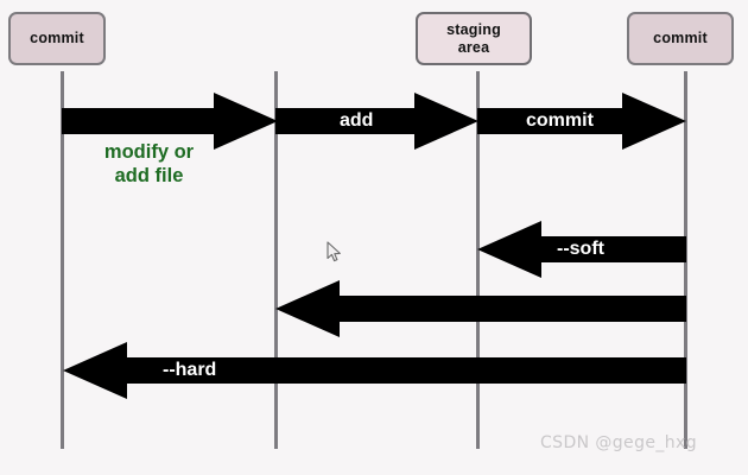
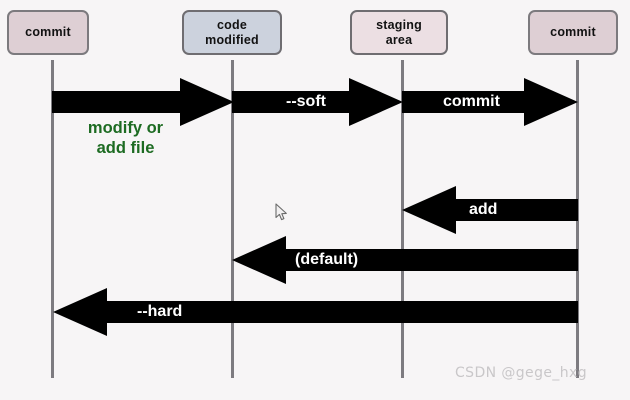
  commit
+ code
+ modified
  staging
  area
  commit
- add
+ --soft
  commit
- --soft
+ add
+ (default)
  --hard
  modify or
  add file
  CSDN @gege_hxg
